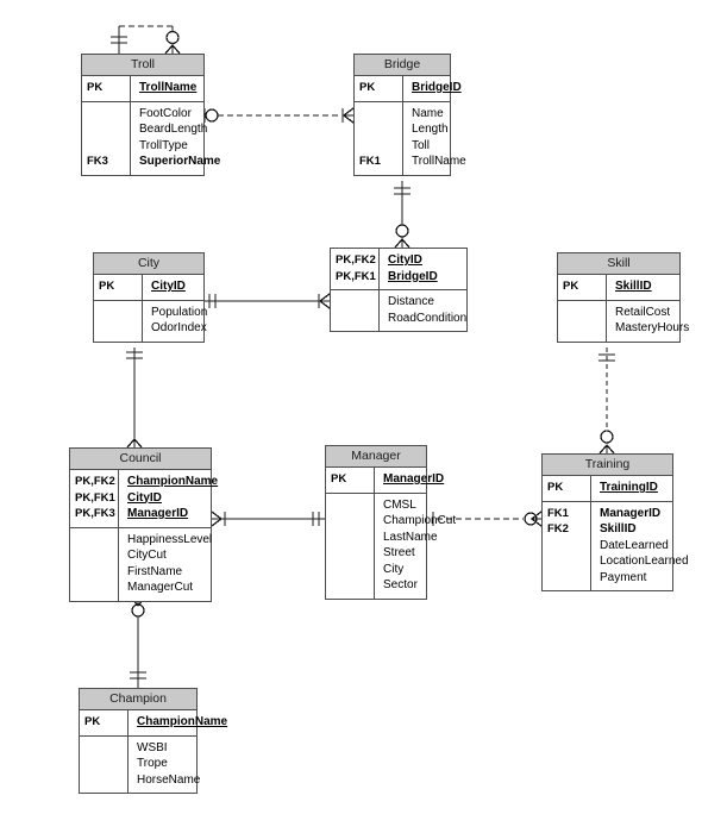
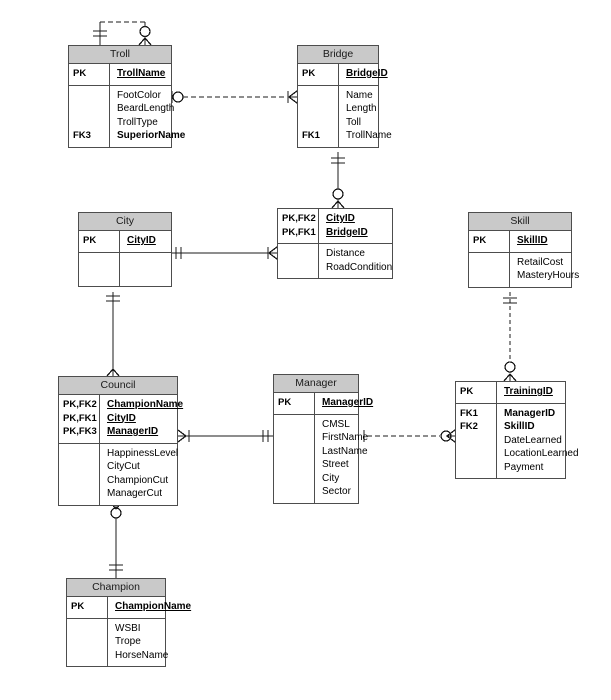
  Troll
  PK
  TrollName
  FK3
  FootColor
  BeardLength
  TrollType
  SuperiorName
  Bridge
  PK
  BridgeID
  FK1
  Name
  Length
  Toll
  TrollName
  City
  PK
  CityID
- Population
- OdorIndex
  PK,FK2
  PK,FK1
  CityID
  BridgeID
  Distance
  RoadCondition
  Skill
  PK
  SkillID
  RetailCost
  MasteryHours
  Council
  PK,FK2
  PK,FK1
  PK,FK3
  ChampionName
  CityID
  ManagerID
  HappinessLevel
  CityCut
- FirstName
+ ChampionCut
  ManagerCut
  Manager
  PK
  ManagerID
  CMSL
- ChampionCut
+ FirstName
  LastName
  Street
  City
  Sector
- Training
  PK
  TrainingID
  FK1
  FK2
  ManagerID
  SkillID
  DateLearned
  LocationLearned
  Payment
  Champion
  PK
  ChampionName
  WSBI
  Trope
  HorseName
